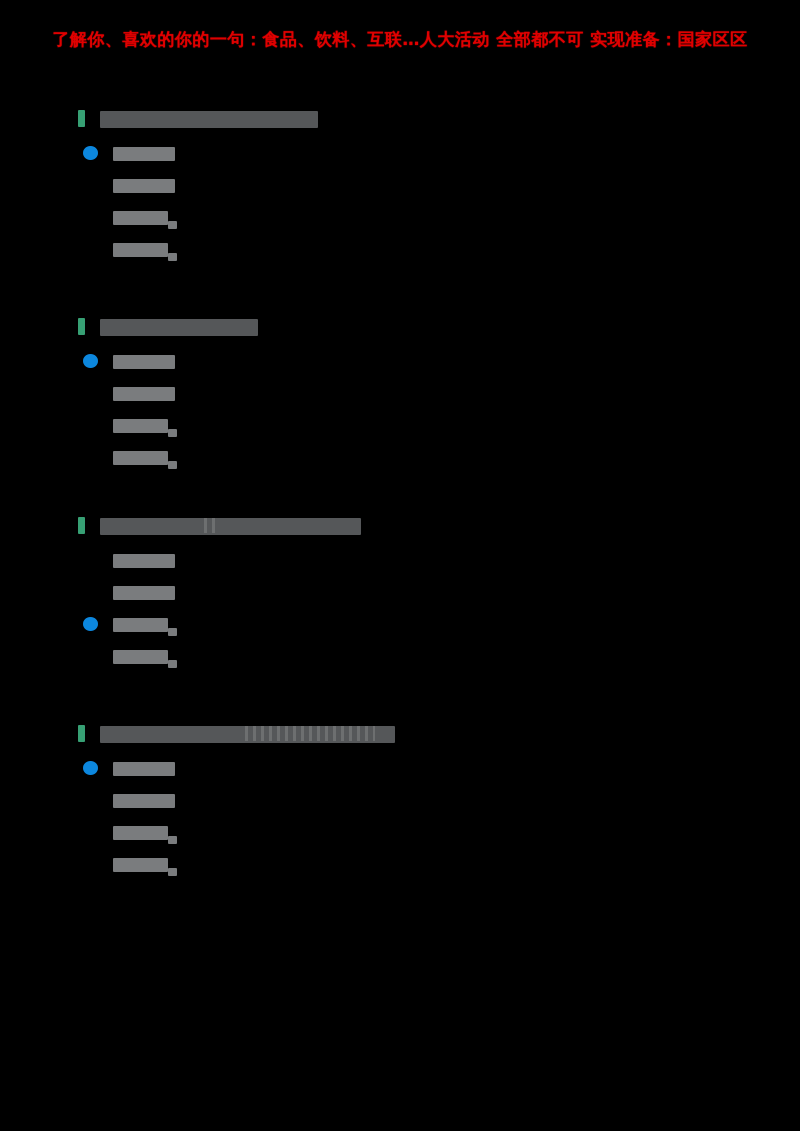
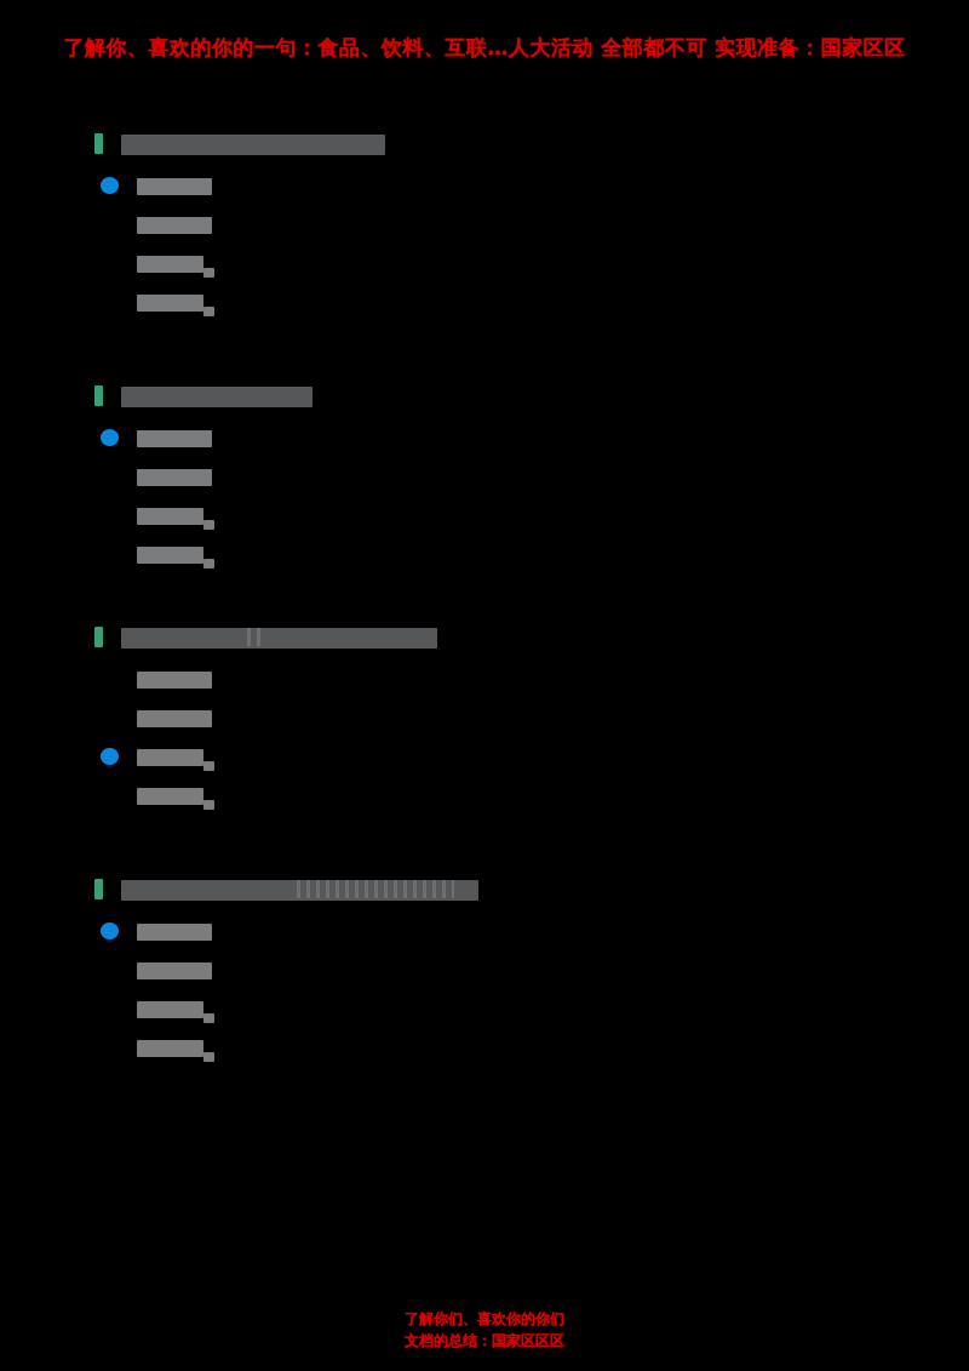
  了解你、喜欢的你的一句：食品、饮料、互联…人大活动 全部都不可 实现准备：国家区区
  一个简单的学习的计划表
  第一步骤内
  第二步骤的
  第三步骤，
  第四步骤，
  第二部分的标题
  第一步骤内
  第二步骤的
  第三步骤，
  第四步骤，
  第三部分的标题，这个标题比较长一些
  第一步骤内
  第二步骤的
  第三步骤，
  第四步骤，
  第四部分的标题内容，人大活动总结一下
  第一步骤内
  第二步骤的
  第三步骤，
  第四步骤，
+ 了解你们、喜欢你的你们
+ 文档的总结：国家区区区
